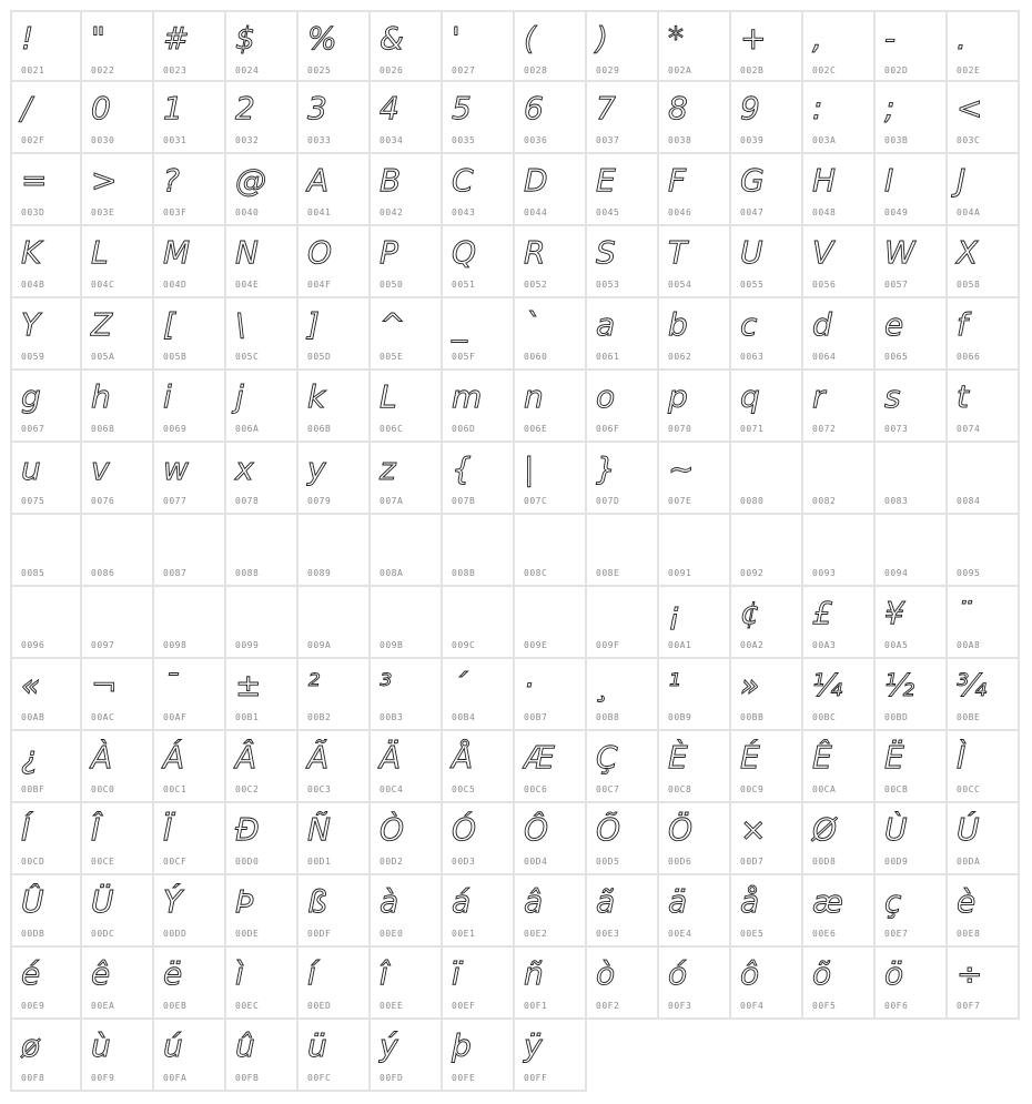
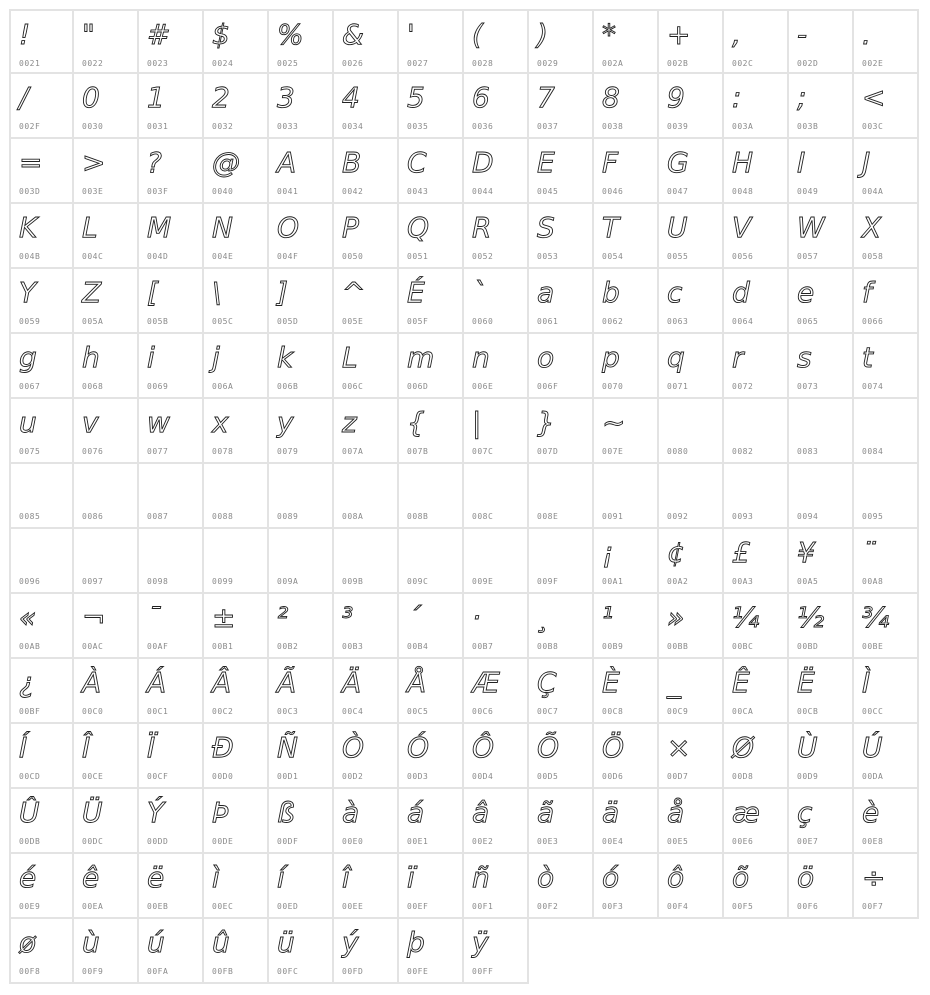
  !
  0021
  "
  0022
  #
  0023
  $
  0024
  %
  0025
  &
  0026
  '
  0027
  (
  0028
  )
  0029
  *
  002A
  +
  002B
  ,
  002C
  -
  002D
  .
  002E
  /
  002F
  0
  0030
  1
  0031
  2
  0032
  3
  0033
  4
  0034
  5
  0035
  6
  0036
  7
  0037
  8
  0038
  9
  0039
  :
  003A
  ;
  003B
  <
  003C
  =
  003D
  >
  003E
  ?
  003F
  @
  0040
  A
  0041
  B
  0042
  C
  0043
  D
  0044
  E
  0045
  F
  0046
  G
  0047
  H
  0048
  I
  0049
  J
  004A
  K
  004B
  L
  004C
  M
  004D
  N
  004E
  O
  004F
  P
  0050
  Q
  0051
  R
  0052
  S
  0053
  T
  0054
  U
  0055
  V
  0056
  W
  0057
  X
  0058
  Y
  0059
  Z
  005A
  [
  005B
  \
  005C
  ]
  005D
  ^
  005E
- _
+ É
  005F
  `
  0060
  a
  0061
  b
  0062
  c
  0063
  d
  0064
  e
  0065
  f
  0066
  g
  0067
  h
  0068
  i
  0069
  j
  006A
  k
  006B
  L
  006C
  m
  006D
  n
  006E
  o
  006F
  p
  0070
  q
  0071
  r
  0072
  s
  0073
  t
  0074
  u
  0075
  v
  0076
  w
  0077
  x
  0078
  y
  0079
  z
  007A
  {
  007B
  |
  007C
  }
  007D
  ~
  007E
  0080
  0082
  0083
  0084
  0085
  0086
  0087
  0088
  0089
  008A
  008B
  008C
  008E
  0091
  0092
  0093
  0094
  0095
  0096
  0097
  0098
  0099
  009A
  009B
  009C
  009E
  009F
  ¡
  00A1
  ¢
  00A2
  £
  00A3
  ¥
  00A5
  ¨
  00A8
  «
  00AB
  ¬
  00AC
  ¯
  00AF
  ±
  00B1
  ²
  00B2
  ³
  00B3
  ´
  00B4
  ·
  00B7
  ¸
  00B8
  ¹
  00B9
  »
  00BB
  ¼
  00BC
  ½
  00BD
  ¾
  00BE
  ¿
  00BF
  À
  00C0
  Á
  00C1
  Â
  00C2
  Ã
  00C3
  Ä
  00C4
  Å
  00C5
  Æ
  00C6
  Ç
  00C7
  È
  00C8
- É
+ _
  00C9
  Ê
  00CA
  Ë
  00CB
  Ì
  00CC
  Í
  00CD
  Î
  00CE
  Ï
  00CF
  Ð
  00D0
  Ñ
  00D1
  Ò
  00D2
  Ó
  00D3
  Ô
  00D4
  Õ
  00D5
  Ö
  00D6
  ×
  00D7
  Ø
  00D8
  Ù
  00D9
  Ú
  00DA
  Û
  00DB
  Ü
  00DC
  Ý
  00DD
  Þ
  00DE
  ß
  00DF
  à
  00E0
  á
  00E1
  â
  00E2
  ã
  00E3
  ä
  00E4
  å
  00E5
  æ
  00E6
  ç
  00E7
  è
  00E8
  é
  00E9
  ê
  00EA
  ë
  00EB
  ì
  00EC
  í
  00ED
  î
  00EE
  ï
  00EF
  ñ
  00F1
  ò
  00F2
  ó
  00F3
  ô
  00F4
  õ
  00F5
  ö
  00F6
  ÷
  00F7
  ø
  00F8
  ù
  00F9
  ú
  00FA
  û
  00FB
  ü
  00FC
  ý
  00FD
  þ
  00FE
  ÿ
  00FF
